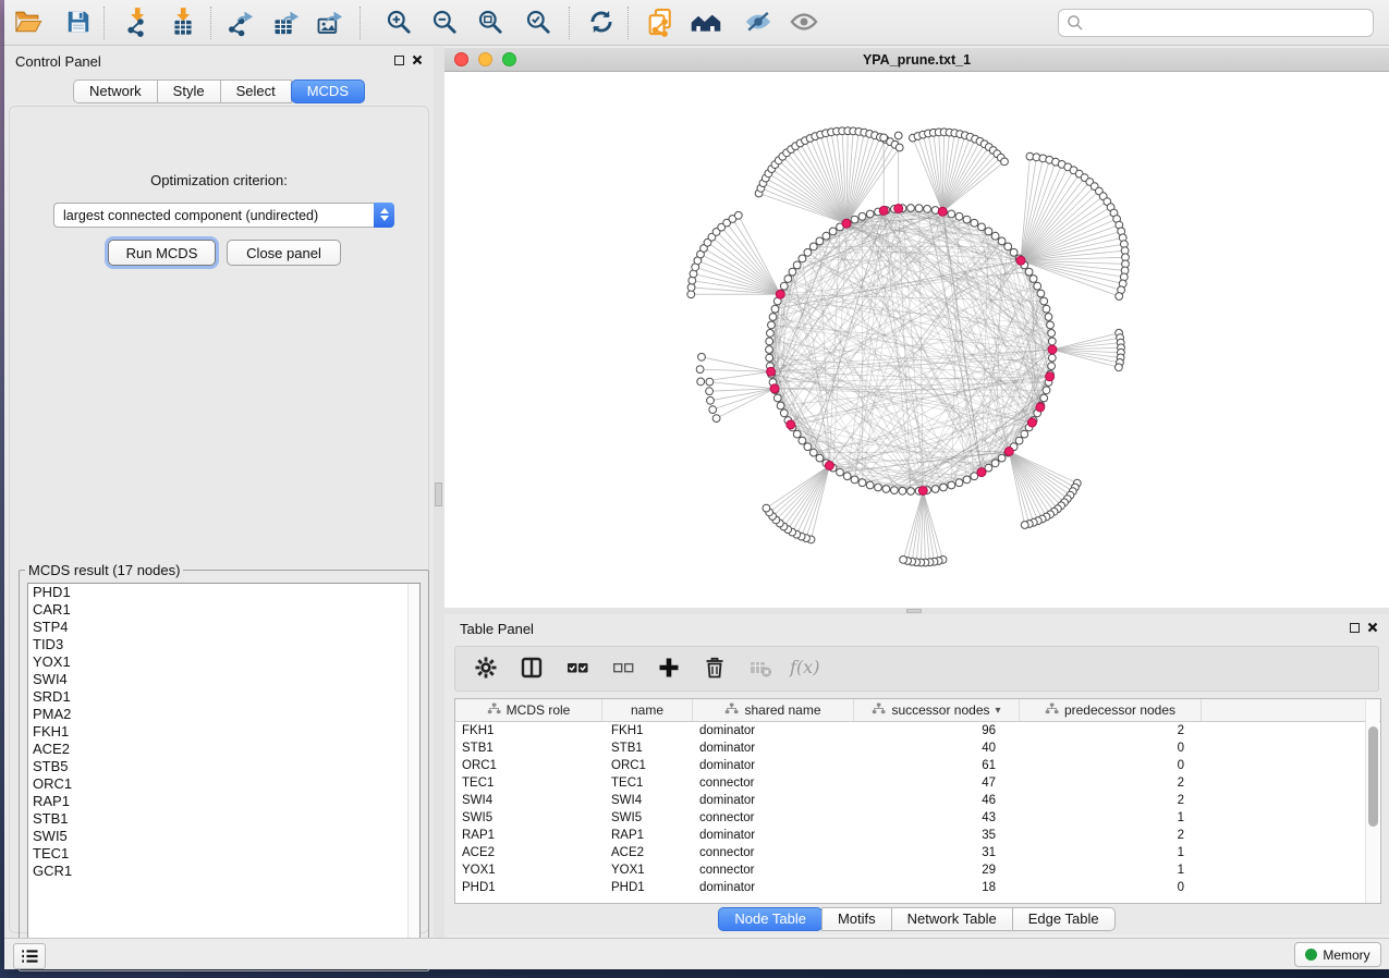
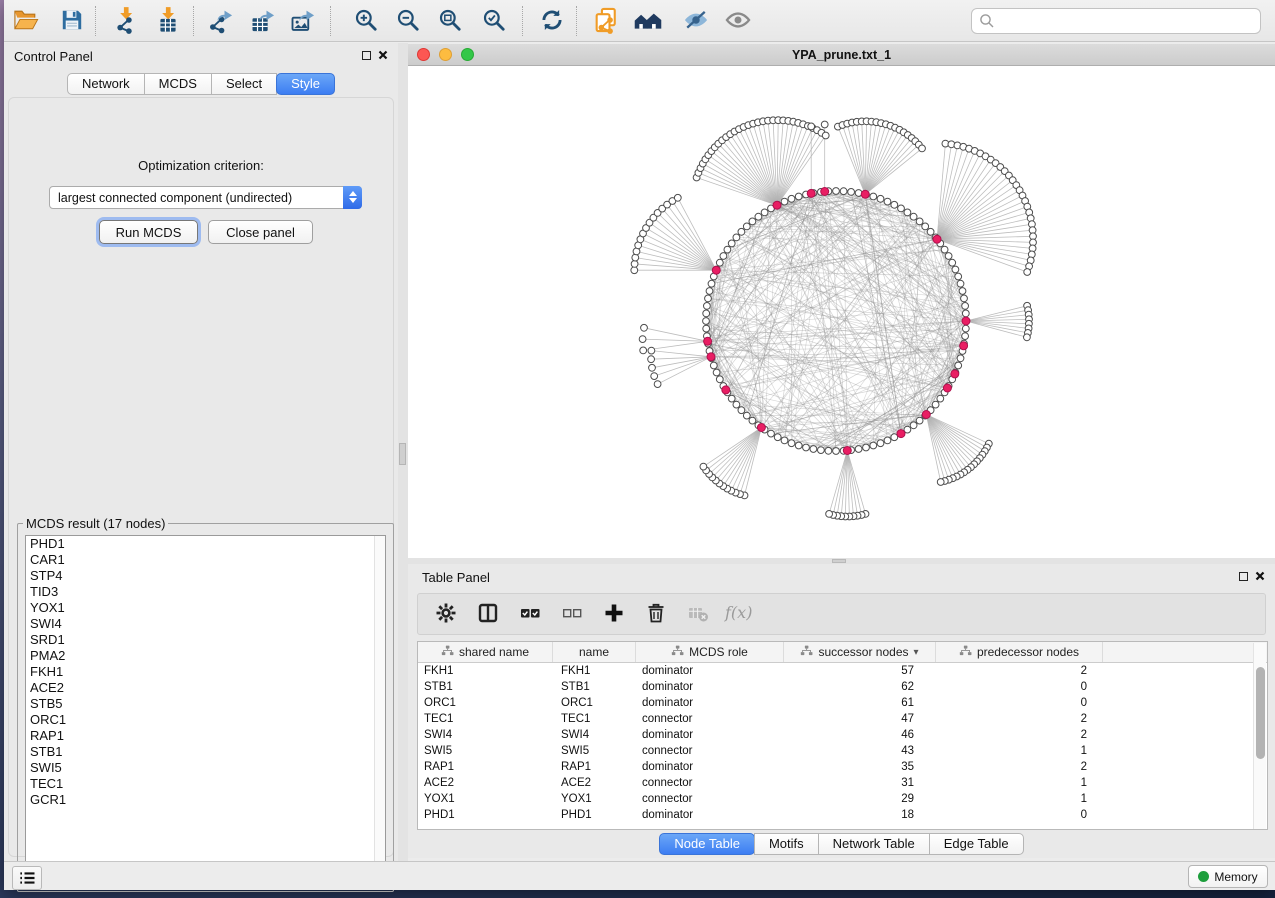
  Control Panel
  Network
- Style
+ MCDS
  Select
- MCDS
+ Style
  Optimization criterion:
  largest connected component (undirected)
  Run MCDS
  Close panel
  MCDS result (17 nodes)
  PHD1
  CAR1
  STP4
  TID3
  YOX1
  SWI4
  SRD1
  PMA2
  FKH1
  ACE2
  STB5
  ORC1
  RAP1
  STB1
  SWI5
  TEC1
  GCR1
  YPA_prune.txt_1
  Table Panel
  f(x)
- MCDS role
+ shared name
  name
- shared name
+ MCDS role
  successor nodes
  ▾
  predecessor nodes
  FKH1
  FKH1
  dominator
- 96
+ 57
  2
  STB1
  STB1
  dominator
- 40
+ 62
  0
  ORC1
  ORC1
  dominator
  61
  0
  TEC1
  TEC1
  connector
  47
  2
  SWI4
  SWI4
  dominator
  46
  2
  SWI5
  SWI5
  connector
  43
  1
  RAP1
  RAP1
  dominator
  35
  2
  ACE2
  ACE2
  connector
  31
  1
  YOX1
  YOX1
  connector
  29
  1
  PHD1
  PHD1
  dominator
  18
  0
  Node Table
  Motifs
  Network Table
  Edge Table
  Memory
